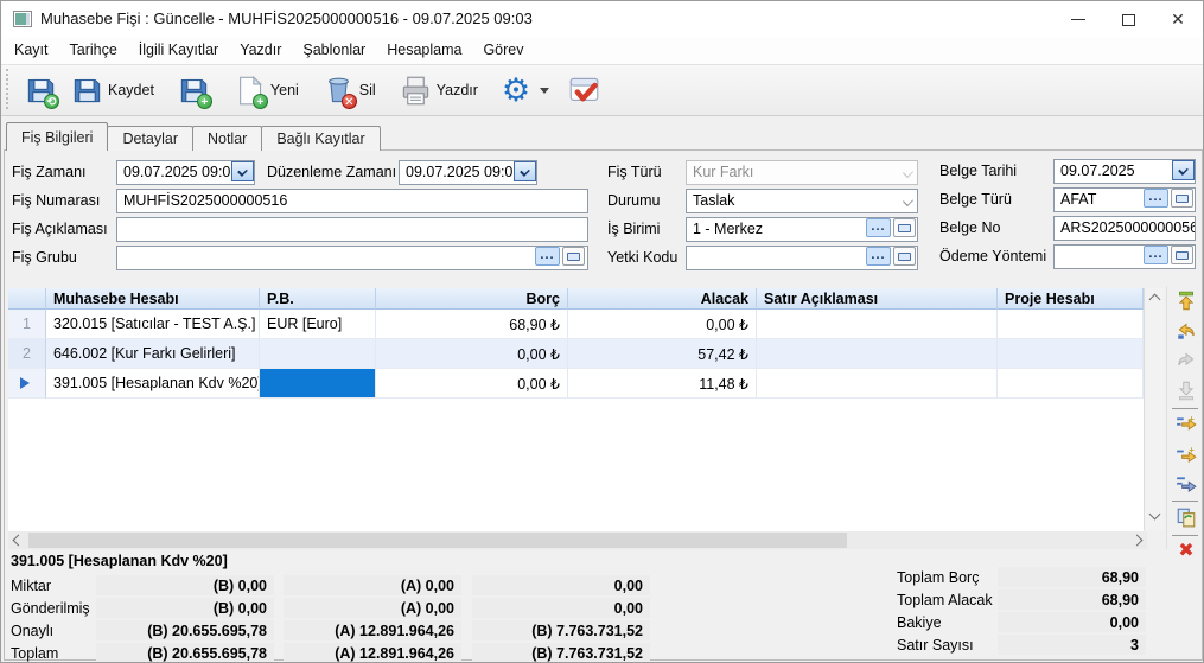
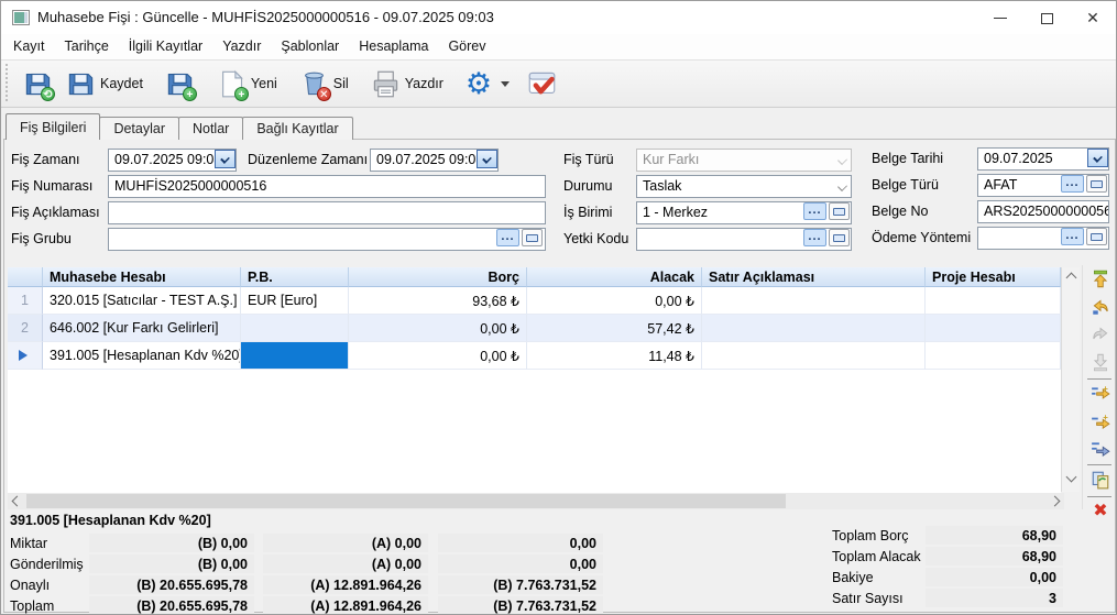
  Muhasebe Fişi : Güncelle - MUHFİS2025000000516 - 09.07.2025 09:03
  ✕
  Kayıt
  Tarihçe
  İlgili Kayıtlar
  Yazdır
  Şablonlar
  Hesaplama
  Görev
  ⟲
  Kaydet
  +
  +
  Yeni
  ✕
  Sil
  Yazdır
  ⚙
  Fiş Bilgileri
  Detaylar
  Notlar
  Bağlı Kayıtlar
  Fiş Zamanı
  09.07.2025 09:0
  Düzenleme Zamanı
  09.07.2025 09:0
  Fiş Numarası
  MUHFİS2025000000516
  Fiş Açıklaması
  Fiş Grubu
  ...
  Fiş Türü
  Kur Farkı
  Durumu
  Taslak
  İş Birimi
  1 - Merkez
  ...
  Yetki Kodu
  ...
  Belge Tarihi
  09.07.2025
  Belge Türü
  AFAT
  ...
  Belge No
  ARS2025000000056
  Ödeme Yöntemi
  ...
  Muhasebe Hesabı
  P.B.
  Borç
  Alacak
  Satır Açıklaması
  Proje Hesabı
  1
  320.015 [Satıcılar - TEST A.Ş.]
  EUR [Euro]
- 68,90 ₺
+ 93,68 ₺
  0,00 ₺
  2
  646.002 [Kur Farkı Gelirleri]
  0,00 ₺
  57,42 ₺
  391.005 [Hesaplanan Kdv %20
  0,00 ₺
  11,48 ₺
  +
  +
  ✖
  391.005 [Hesaplanan Kdv %20]
  Miktar
  (B) 0,00
  (A) 0,00
  0,00
  Gönderilmiş
  (B) 0,00
  (A) 0,00
  0,00
  Onaylı
  (B) 20.655.695,78
  (A) 12.891.964,26
  (B) 7.763.731,52
  Toplam
  (B) 20.655.695,78
  (A) 12.891.964,26
  (B) 7.763.731,52
  Toplam Borç
  68,90
  Toplam Alacak
  68,90
  Bakiye
  0,00
  Satır Sayısı
  3
